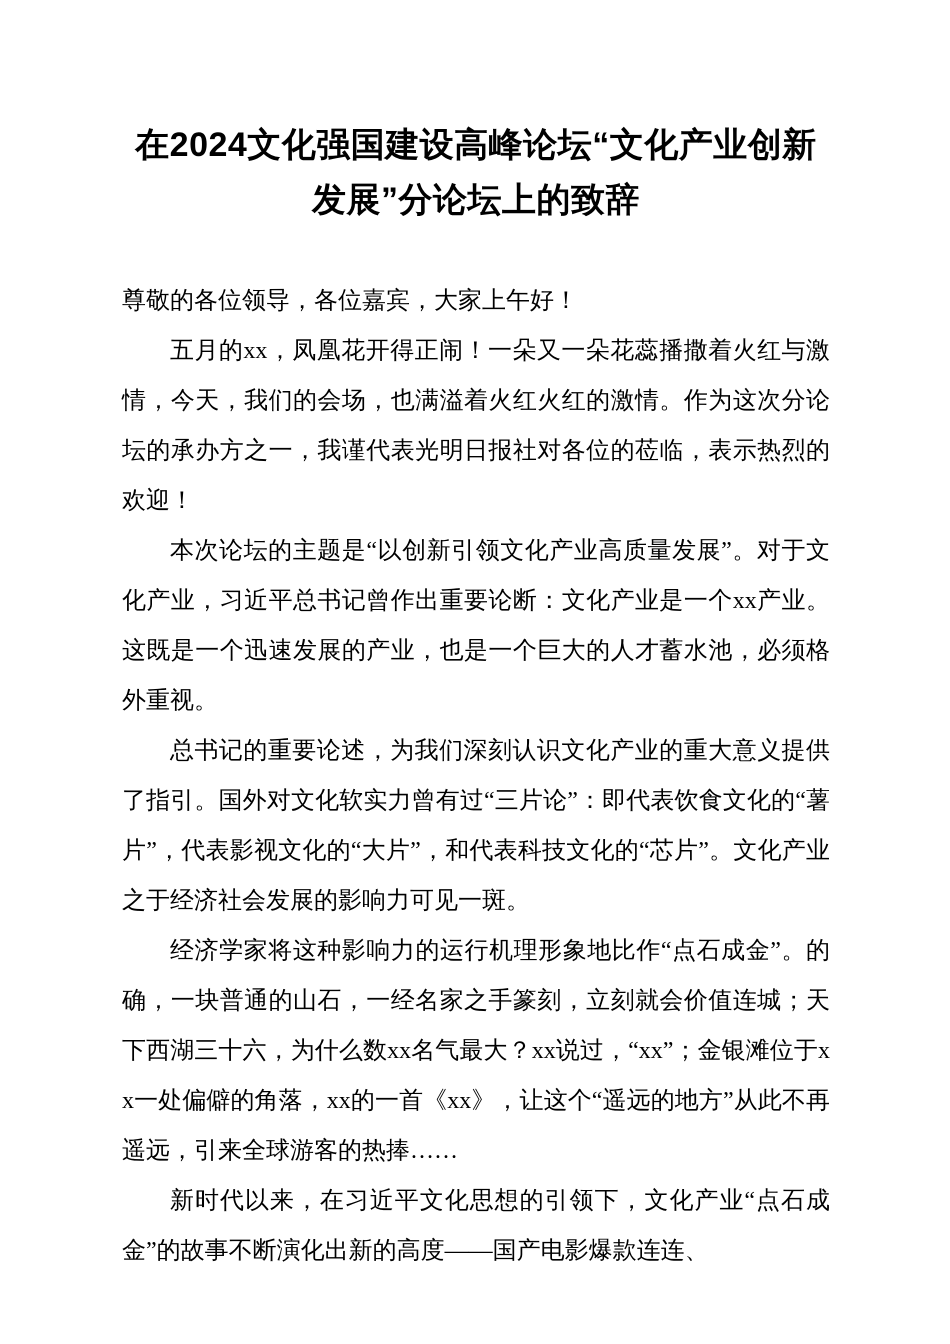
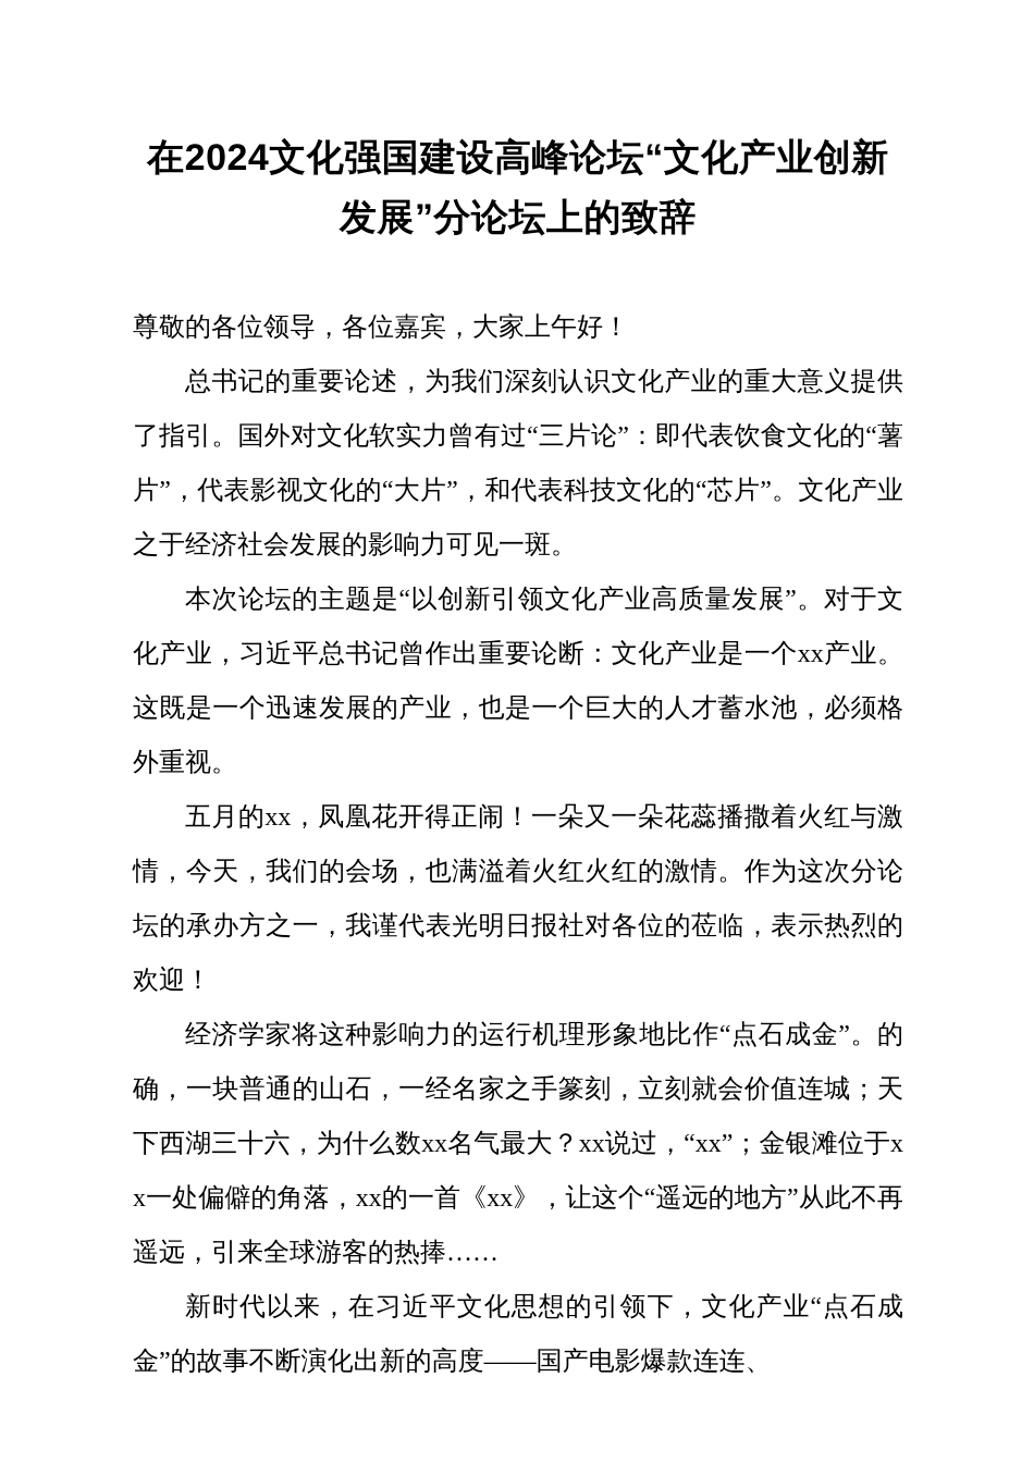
  在2024文化强国建设高峰论坛“文化产业创新发展”分论坛上的致辞
  尊敬的各位领导，各位嘉宾，大家上午好！
- 五月的xx，凤凰花开得正闹！一朵又一朵花蕊播撒着火红与激情，今天，我们的会场，也满溢着火红火红的激情。作为这次分论坛的承办方之一，我谨代表光明日报社对各位的莅临，表示热烈的欢迎！
+ 总书记的重要论述，为我们深刻认识文化产业的重大意义提供了指引。国外对文化软实力曾有过“三片论”：即代表饮食文化的“薯片”，代表影视文化的“大片”，和代表科技文化的“芯片”。文化产业之于经济社会发展的影响力可见一斑。
  本次论坛的主题是“以创新引领文化产业高质量发展”。对于文化产业，习近平总书记曾作出重要论断：文化产业是一个xx产业。这既是一个迅速发展的产业，也是一个巨大的人才蓄水池，必须格外重视。
- 总书记的重要论述，为我们深刻认识文化产业的重大意义提供了指引。国外对文化软实力曾有过“三片论”：即代表饮食文化的“薯片”，代表影视文化的“大片”，和代表科技文化的“芯片”。文化产业之于经济社会发展的影响力可见一斑。
+ 五月的xx，凤凰花开得正闹！一朵又一朵花蕊播撒着火红与激情，今天，我们的会场，也满溢着火红火红的激情。作为这次分论坛的承办方之一，我谨代表光明日报社对各位的莅临，表示热烈的欢迎！
  经济学家将这种影响力的运行机理形象地比作“点石成金”。的确，一块普通的山石，一经名家之手篆刻，立刻就会价值连城；天下西湖三十六，为什么数xx名气最大？xx说过，“xx”；金银滩位于xx一处偏僻的角落，xx的一首《xx》，让这个“遥远的地方”从此不再遥远，引来全球游客的热捧……
  新时代以来，在习近平文化思想的引领下，文化产业“点石成金”的故事不断演化出新的高度——国产电影爆款连连、
